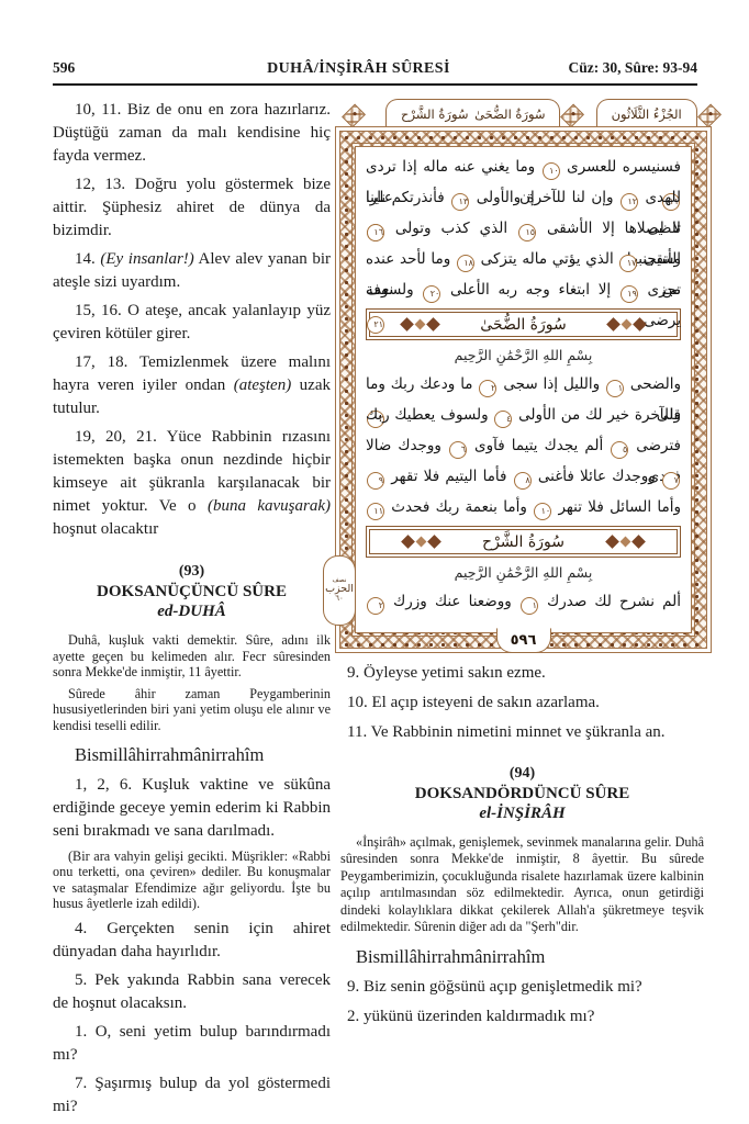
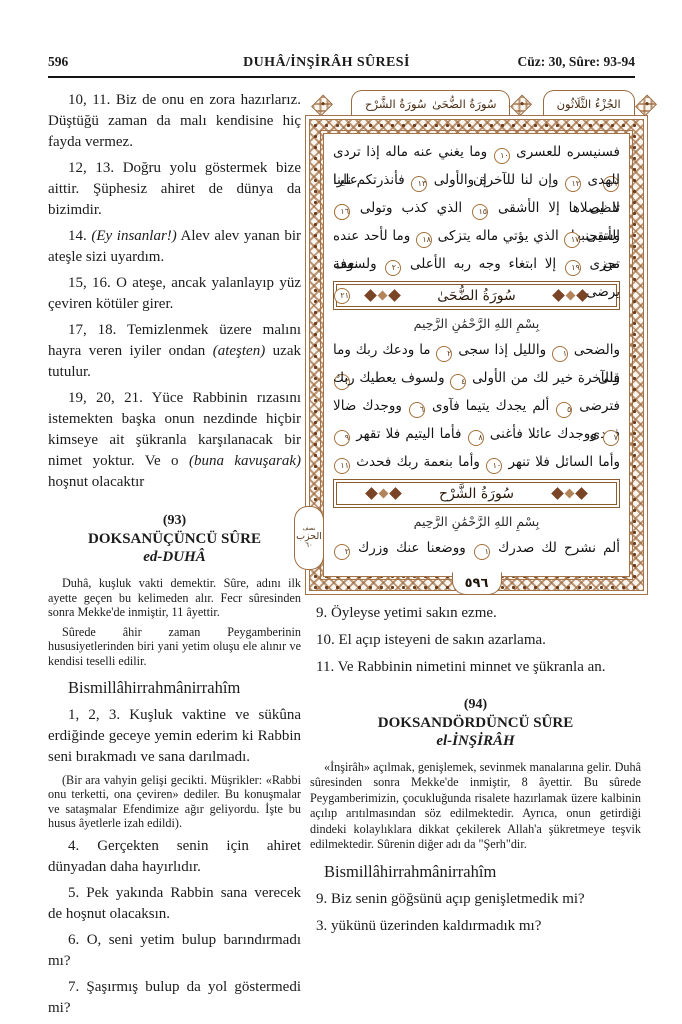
  596
  DUHÂ/İNŞİRÂH SÛRESİ
  Cüz: 30, Sûre: 93-94
  10, 11. Biz de onu en zora hazırlarız. Düştüğü zaman da malı kendisine hiç fayda vermez.
  12, 13. Doğru yolu göstermek bize aittir. Şüphesiz ahiret de dünya da bizimdir.
  14. (Ey insanlar!) Alev alev yanan bir ateşle sizi uyardım.
  15, 16. O ateşe, ancak yalanlayıp yüz çeviren kötüler girer.
  17, 18. Temizlenmek üzere malını hayra veren iyiler ondan (ateşten) uzak tutulur.
  19, 20, 21. Yüce Rabbinin rızasını istemekten başka onun nezdinde hiçbir kimseye ait şükranla karşılanacak bir nimet yoktur. Ve o (buna kavuşarak) hoşnut olacaktır
  (93)
  DOKSANÜÇÜNCÜ SÛRE
  ed-DUHÂ
  Duhâ, kuşluk vakti demektir. Sûre, adını ilk ayette geçen bu kelimeden alır. Fecr sûresinden sonra Mekke'de inmiştir, 11 âyettir.
  Sûrede âhir zaman Peygamberinin hususiyetlerinden biri yani yetim oluşu ele alınır ve kendisi teselli edilir.
  Bismillâhirrahmânirrahîm
- 1, 2, 6. Kuşluk vaktine ve sükûna erdiğinde geceye yemin ederim ki Rabbin seni bırakmadı ve sana darılmadı.
+ 1, 2, 3. Kuşluk vaktine ve sükûna erdiğinde geceye yemin ederim ki Rabbin seni bırakmadı ve sana darılmadı.
  (Bir ara vahyin gelişi gecikti. Müşrikler: «Rabbi onu terketti, ona çeviren» dediler. Bu konuşmalar ve sataşmalar Efendimize ağır geliyordu. İşte bu husus âyetlerle izah edildi).
  4. Gerçekten senin için ahiret dünyadan daha hayırlıdır.
  5. Pek yakında Rabbin sana verecek de hoşnut olacaksın.
- 1. O, seni yetim bulup barındırmadı mı?
+ 6. O, seni yetim bulup barındırmadı mı?
  7. Şaşırmış bulup da yol göstermedi mi?
  سُورَةُ الضُّحَىٰ
  سُورَةُ الشَّرْح
  الجُزْءُ الثَّلَاثُون
  فسنيسره للعسرى ١٠ وما يغني عنه ماله إذا تردى ١١ إن علينا
  للهدى ١٢ وإن لنا للآخرة والأولى ١٣ فأنذرتكم نارا تلظى
  لا يصلاها إلا الأشقى ١٥ الذي كذب وتولى ١٦ وسيجنب
  الأتقى ١٧ الذي يؤتي ماله يتزكى ١٨ وما لأحد عنده من نعمة
  تجزى ١٩ إلا ابتغاء وجه ربه الأعلى ٢٠ ولسوف يرضى ٢١
  سُورَةُ الضُّحَىٰ
  بِسْمِ اللهِ الرَّحْمَٰنِ الرَّحِيم
  والضحى ١ والليل إذا سجى ٢ ما ودعك ربك وما قلى ٣
  وللآخرة خير لك من الأولى ٤ ولسوف يعطيك ربك
  فترضى ٥ ألم يجدك يتيما فآوى ٦ ووجدك ضالاى
  ٧ ووجدك عائلا فأغنى ٨ فأما اليتيم فلا تقهر ٩
  وأما السائل فلا تنهر ١٠ وأما بنعمة ربك فحدث ١١
  سُورَةُ الشَّرْح
  بِسْمِ اللهِ الرَّحْمَٰنِ الرَّحِيم
  ألم نشرح لك صدرك ١ ووضعنا عنك وزرك ٢
  ٥٩٦
  الحزب
  ٦٠
  9. Öyleyse yetimi sakın ezme.
  10. El açıp isteyeni de sakın azarlama.
  11. Ve Rabbinin nimetini minnet ve şükranla an.
  (94)
  DOKSANDÖRDÜNCÜ SÛRE
  el-İNŞİRÂH
  «İnşirâh» açılmak, genişlemek, sevinmek manalarına gelir. Duhâ sûresinden sonra Mekke'de inmiştir, 8 âyettir. Bu sûrede Peygamberimizin, çocukluğunda risalete hazırlamak üzere kalbinin açılıp arıtılmasından söz edilmektedir. Ayrıca, onun getirdiği dindeki kolaylıklara dikkat çekilerek Allah'a şükretmeye teşvik edilmektedir. Sûrenin diğer adı da "Şerh"dir.
  Bismillâhirrahmânirrahîm
  9. Biz senin göğsünü açıp genişletmedik mi?
- 2. yükünü üzerinden kaldırmadık mı?
+ 3. yükünü üzerinden kaldırmadık mı?
